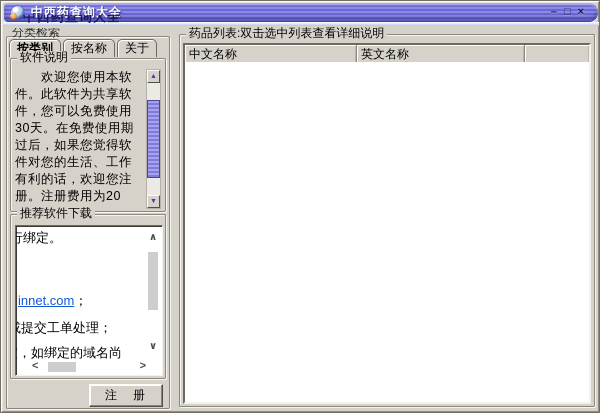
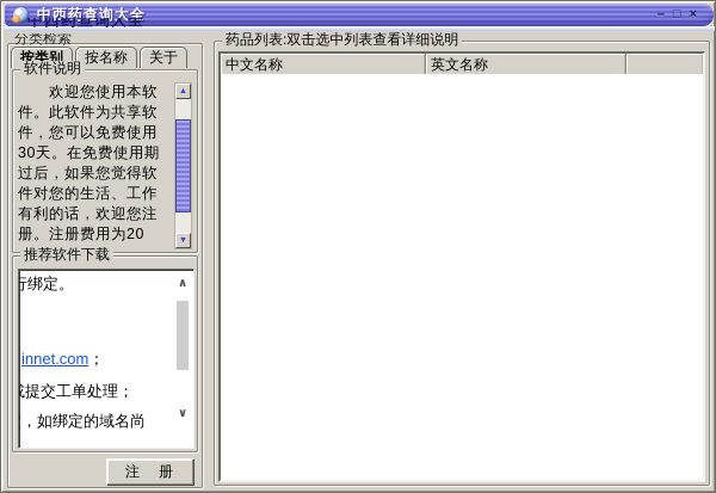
  中西药查询大全
  –
  □
  ×
  中西药查询大全
  分类检索
  按类别
  按名称
  关于
  软件说明
  欢迎您使用本软件。此软件为共享软件，您可以免费使用30天。在免费使用期过后，如果您觉得软件对您的生活、工作有利的话，欢迎您注册。注册费用为20
  推荐软件下载
  行绑定。
  innet.com；
  提交工单处理；
  ，如绑定的域名尚
  ∧
  ∨
- <
- >
  注 册
  药品列表:双击选中列表查看详细说明
  中文名称
  英文名称
